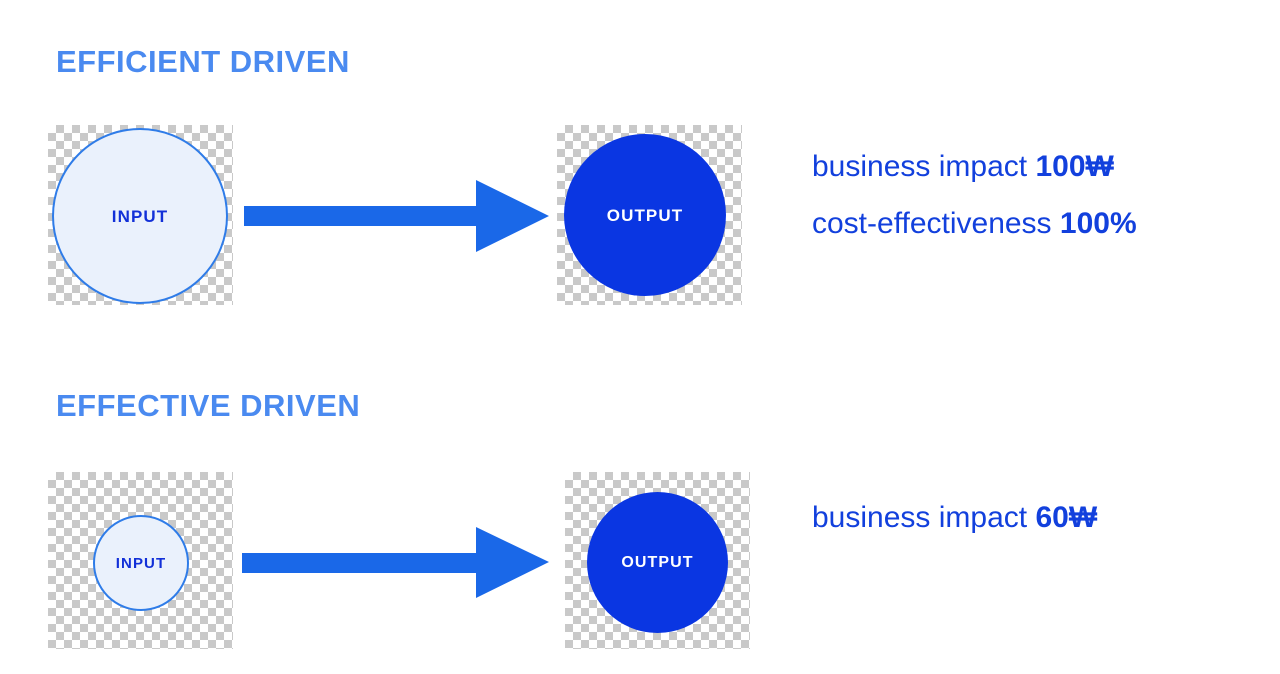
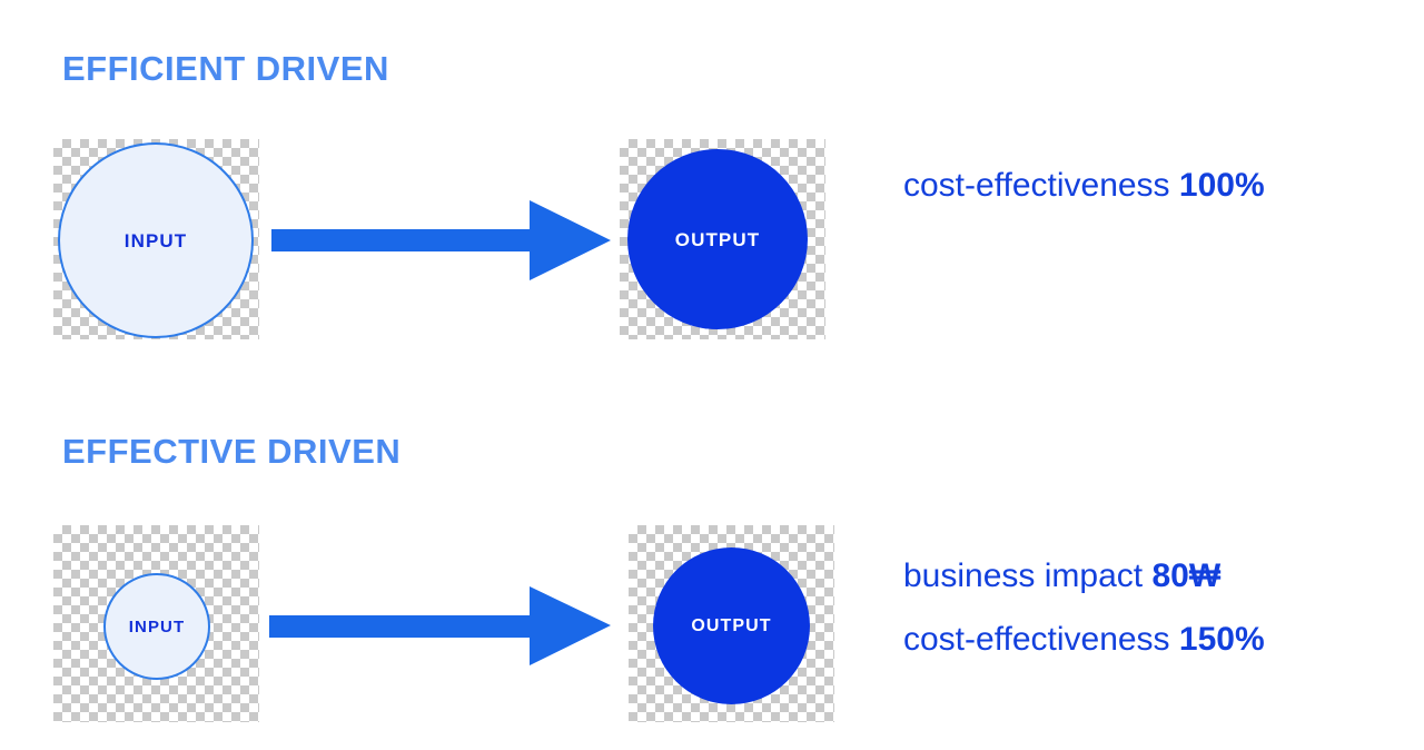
  EFFICIENT DRIVEN
  INPUT
  OUTPUT
- business impact 100₩
  cost-effectiveness 100%
  EFFECTIVE DRIVEN
  INPUT
  OUTPUT
- business impact 60₩
+ business impact 80₩
+ cost-effectiveness 150%
